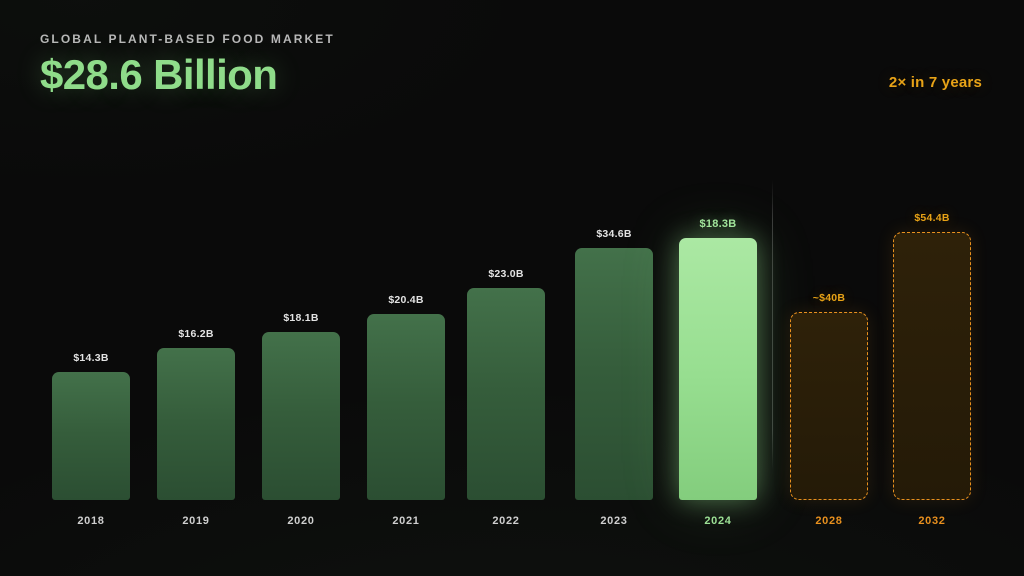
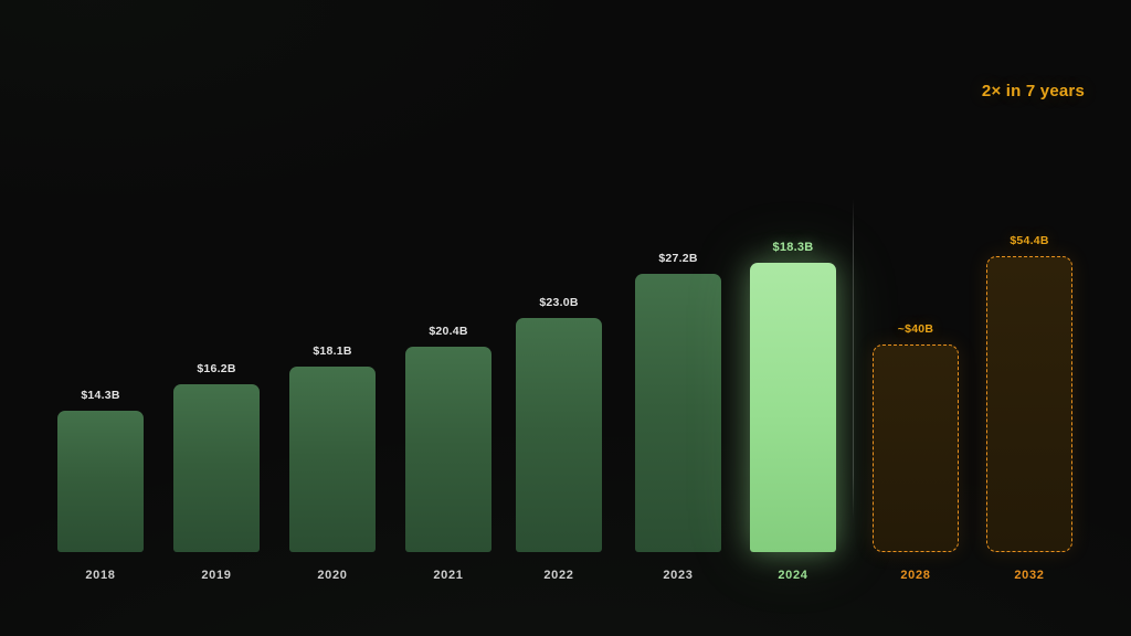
- GLOBAL PLANT-BASED FOOD MARKET
- $28.6 Billion
  2× in 7 years
  $14.3B
  2018
  $16.2B
  2019
  $18.1B
  2020
  $20.4B
  2021
  $23.0B
  2022
- $34.6B
+ $27.2B
  2023
  $18.3B
  2024
  ~$40B
  2028
  $54.4B
  2032
